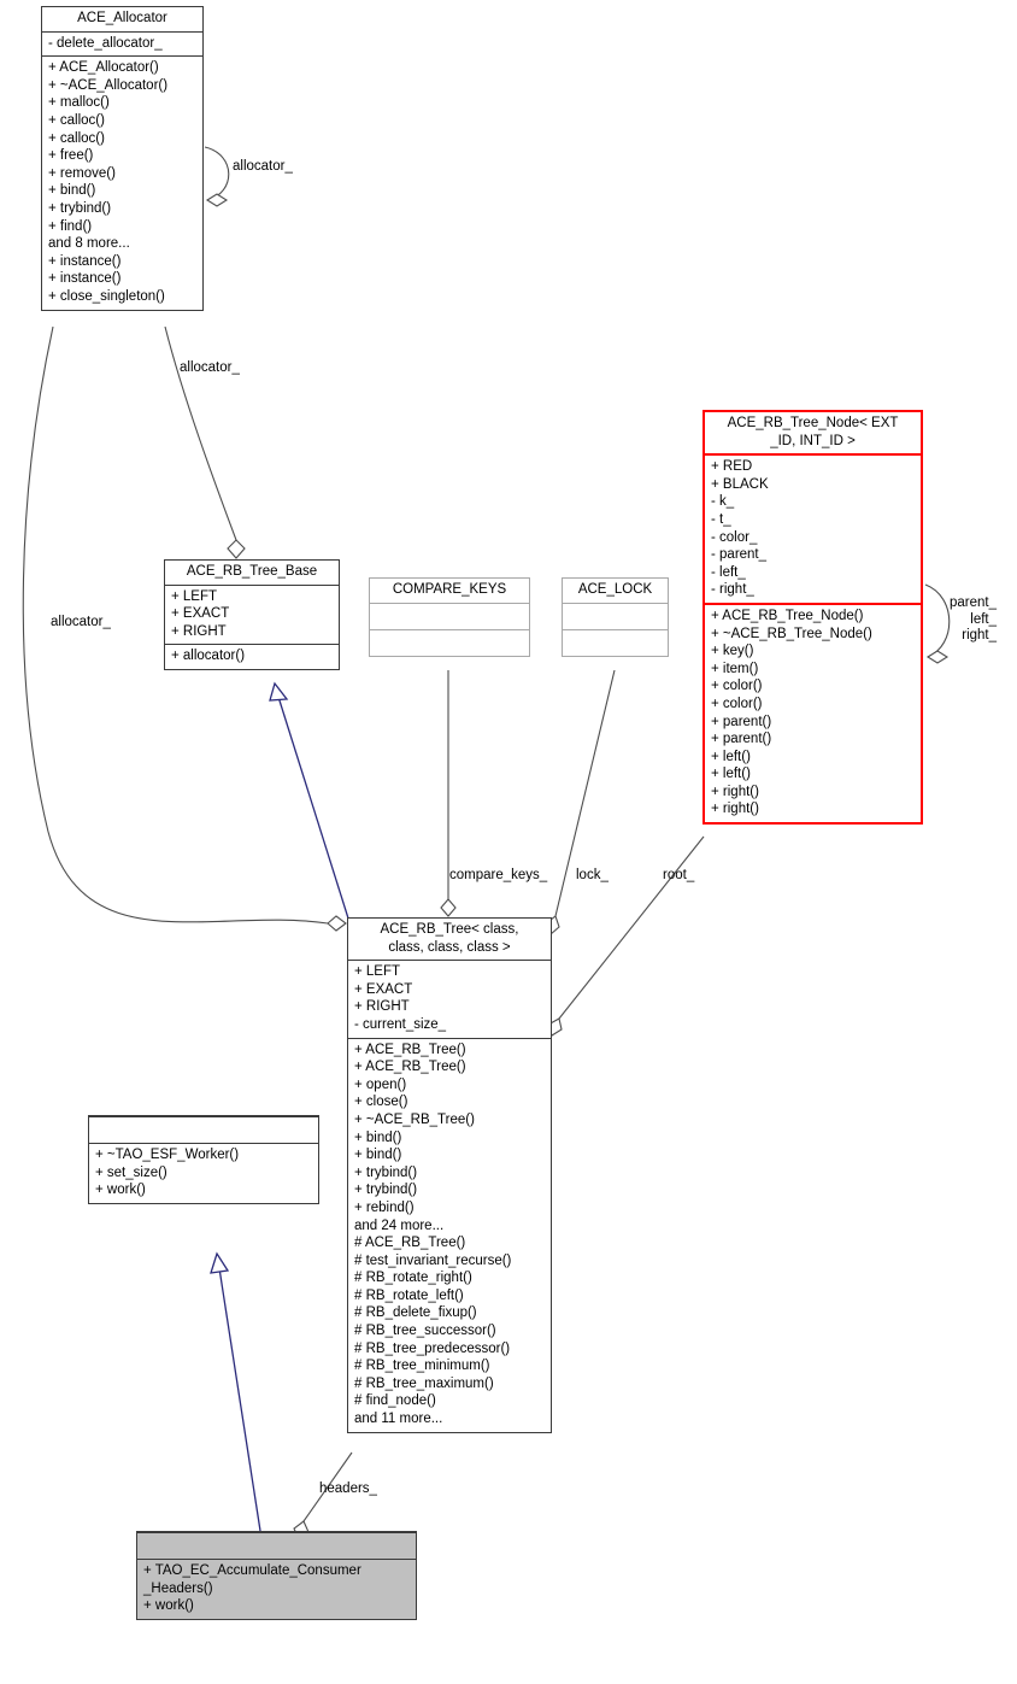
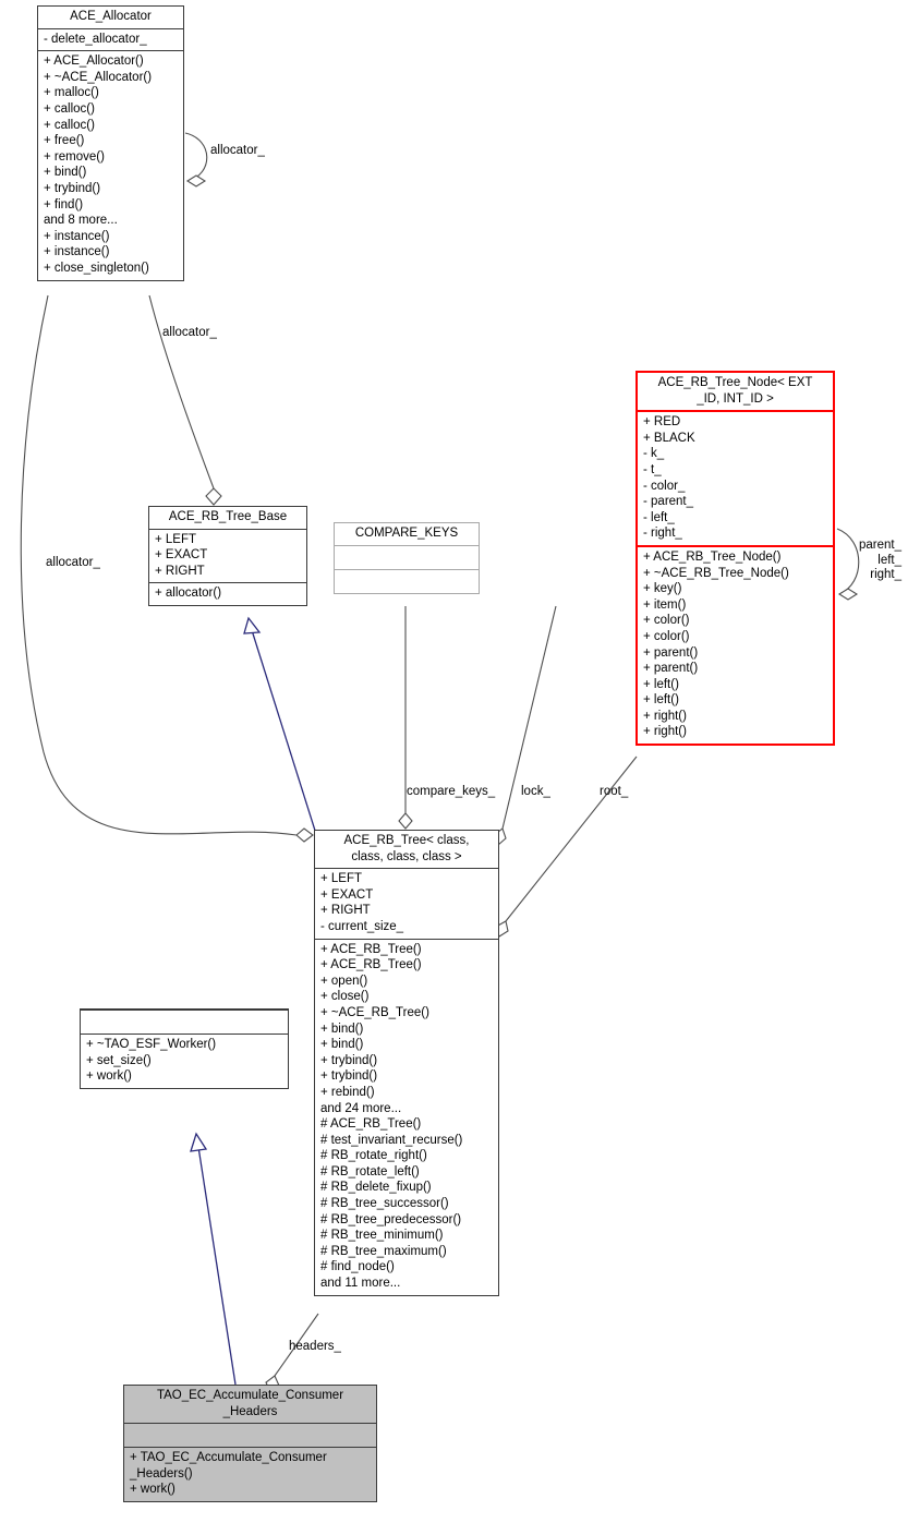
  ACE_Allocator
  - delete_allocator_
  + ACE_Allocator()
  + ~ACE_Allocator()
  + malloc()
  + calloc()
  + calloc()
  + free()
  + remove()
  + bind()
  + trybind()
  + find()
  and 8 more...
  + instance()
  + instance()
  + close_singleton()
  ACE_RB_Tree_Base
  + LEFT
  + EXACT
  + RIGHT
  + allocator()
  COMPARE_KEYS
- ACE_LOCK
  ACE_RB_Tree_Node< EXT
  _ID, INT_ID >
  + RED
  + BLACK
  - k_
  - t_
  - color_
  - parent_
  - left_
  - right_
  + ACE_RB_Tree_Node()
  + ~ACE_RB_Tree_Node()
  + key()
  + item()
  + color()
  + color()
  + parent()
  + parent()
  + left()
  + left()
  + right()
  + right()
  ACE_RB_Tree< class,
  class, class, class >
  + LEFT
  + EXACT
  + RIGHT
  - current_size_
  + ACE_RB_Tree()
  + ACE_RB_Tree()
  + open()
  + close()
  + ~ACE_RB_Tree()
  + bind()
  + bind()
  + trybind()
  + trybind()
  + rebind()
  and 24 more...
  # ACE_RB_Tree()
  # test_invariant_recurse()
  # RB_rotate_right()
  # RB_rotate_left()
  # RB_delete_fixup()
  # RB_tree_successor()
  # RB_tree_predecessor()
  # RB_tree_minimum()
  # RB_tree_maximum()
  # find_node()
  and 11 more...
  + ~TAO_ESF_Worker()
  + set_size()
  + work()
+ TAO_EC_Accumulate_Consumer
+ _Headers
  + TAO_EC_Accumulate_Consumer
  _Headers()
  + work()
  allocator_
  allocator_
  allocator_
  compare_keys_
  lock_
  root_
  parent_
  left_
  right_
  headers_
